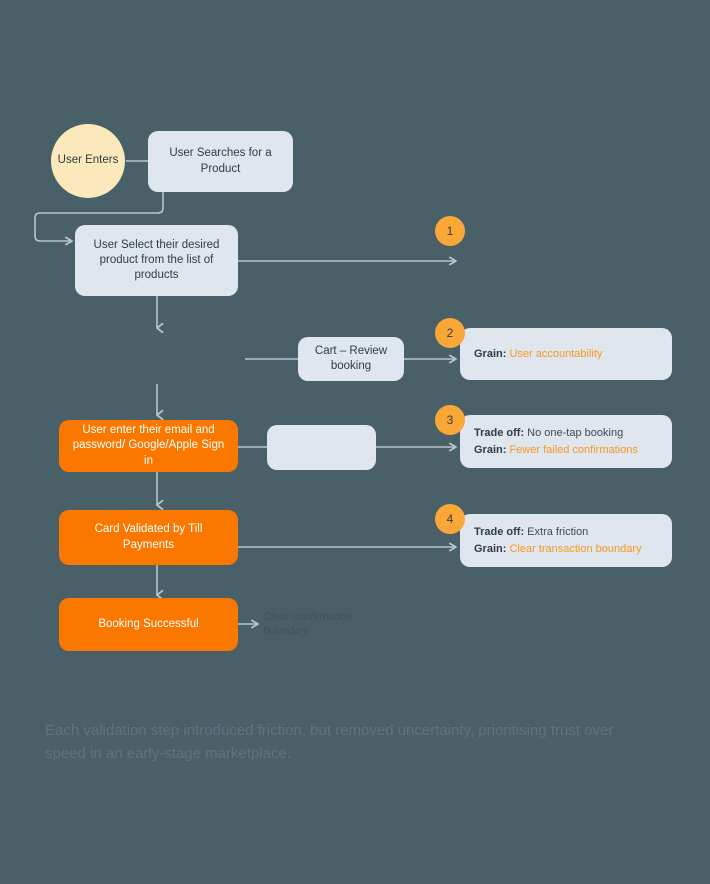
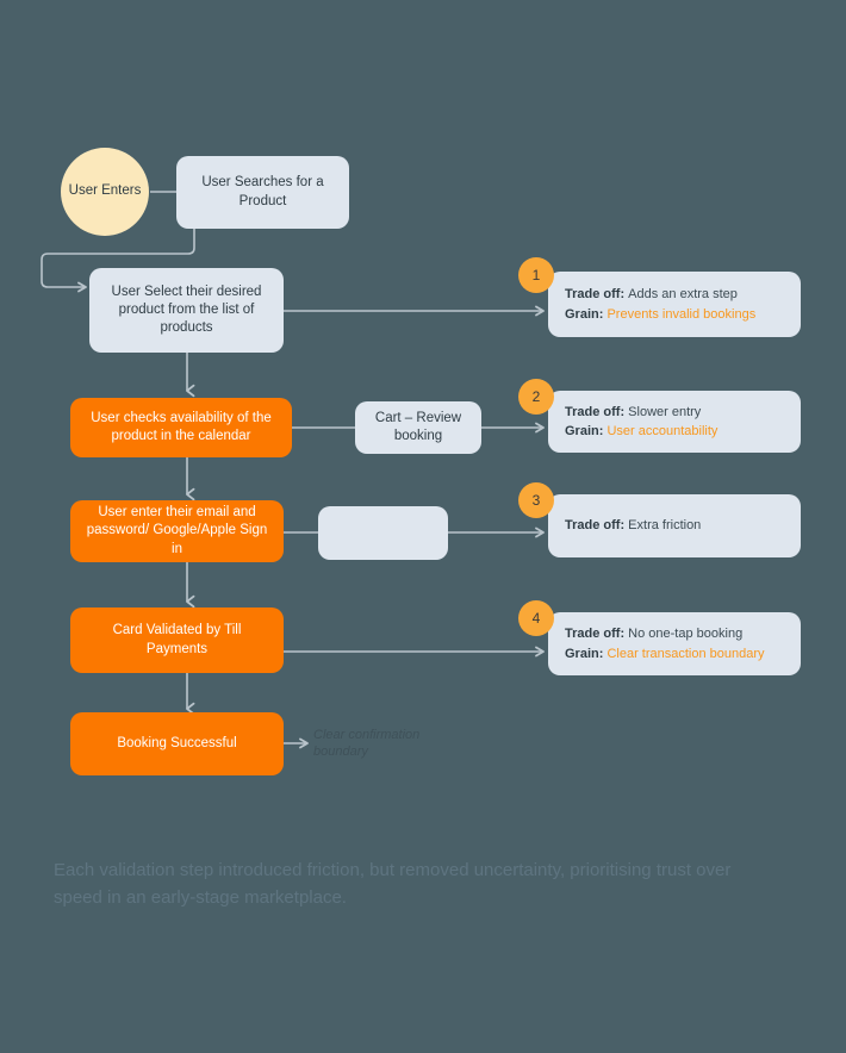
  User Enters
  User Searches for a Product
  User Select their desired product from the list of products
+ User checks availability of the product in the calendar
  Cart – Review booking
  User enter their email and password/ Google/Apple Sign in
  Card Validated by Till Payments
  Booking Successful
+ Trade off: Adds an extra step
+ Grain: Prevents invalid bookings
  1
+ Trade off: Slower entry
  Grain: User accountability
  2
- Trade off: No one-tap booking
+ Trade off: Extra friction
- Grain: Fewer failed confirmations
  3
- Trade off: Extra friction
+ Trade off: No one-tap booking
  Grain: Clear transaction boundary
  4
  Each validation step introduced friction, but removed uncertainty, prioritising trust over speed in an early-stage marketplace.
